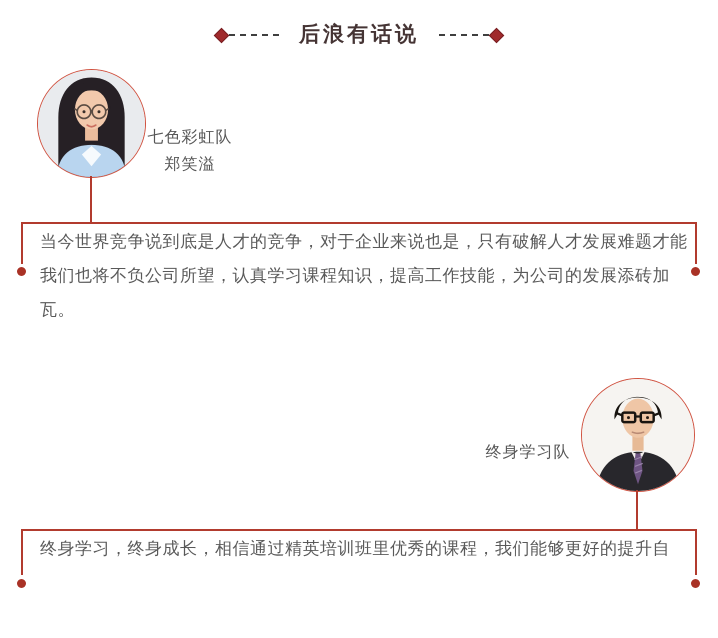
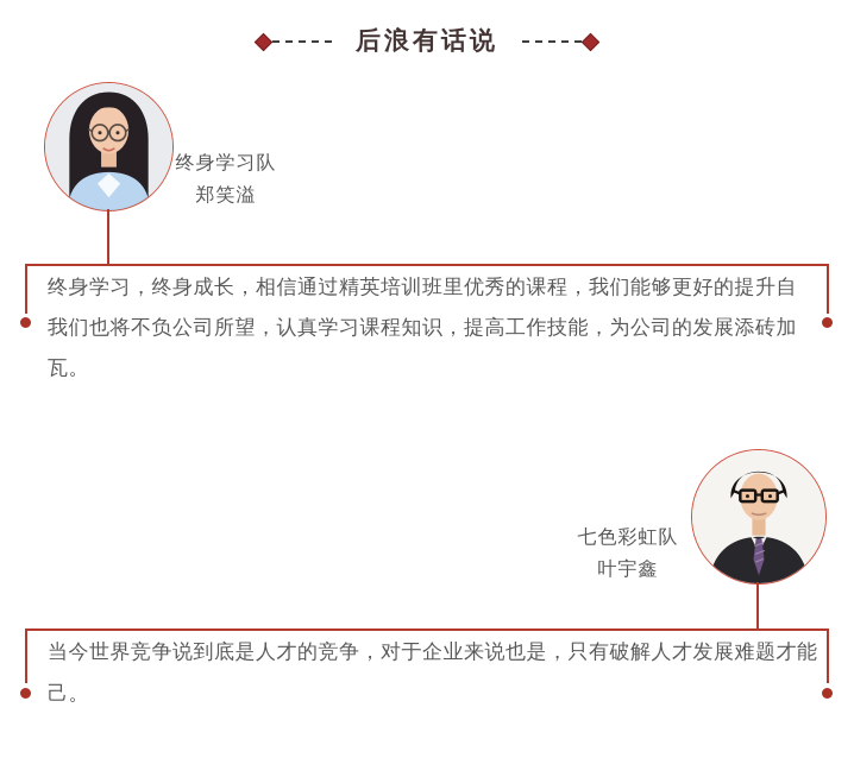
  后浪有话说
- 七色彩虹队
+ 终身学习队
  郑笑溢
- 当今世界竞争说到底是人才的竞争，对于企业来说也是，只有破解人才发展难题才能
+ 终身学习，终身成长，相信通过精英培训班里优秀的课程，我们能够更好的提升自
  我们也将不负公司所望，认真学习课程知识，提高工作技能，为公司的发展添砖加
  瓦。
- 终身学习队
+ 七色彩虹队
+ 叶宇鑫
- 终身学习，终身成长，相信通过精英培训班里优秀的课程，我们能够更好的提升自
+ 当今世界竞争说到底是人才的竞争，对于企业来说也是，只有破解人才发展难题才能
+ 己。
